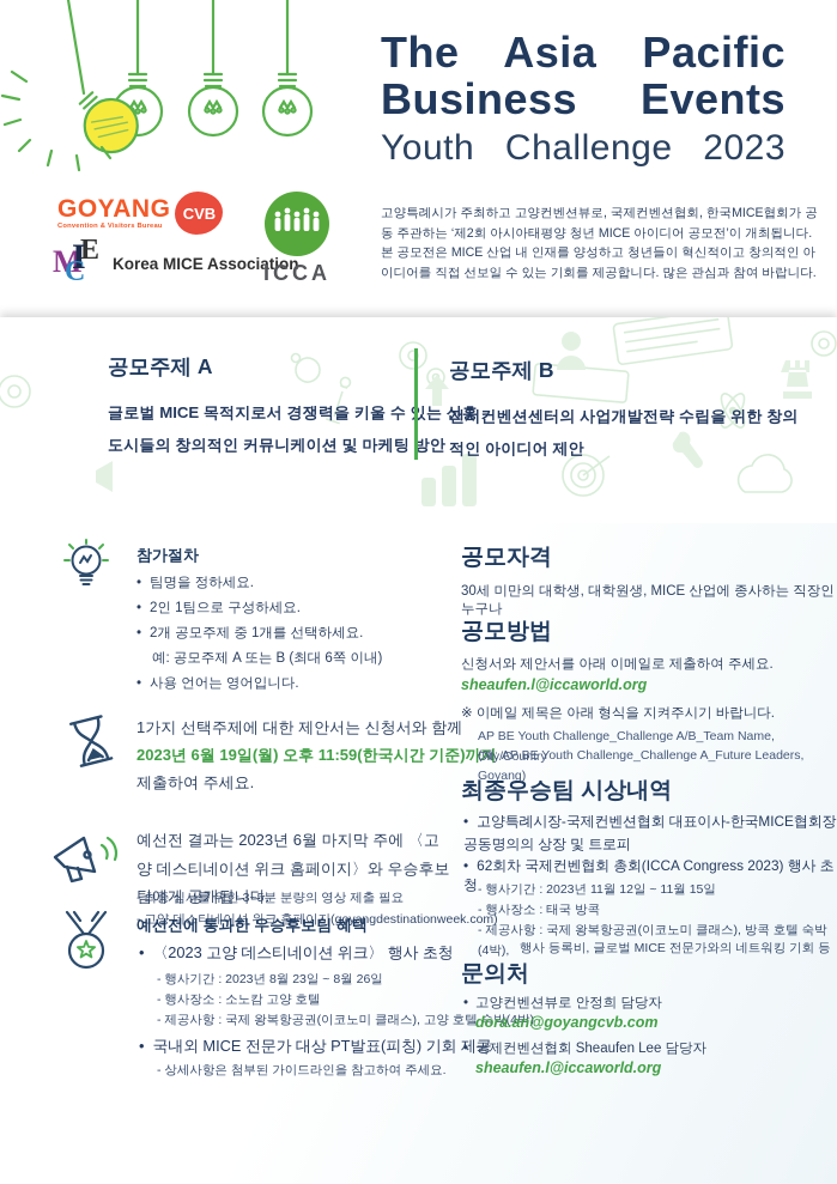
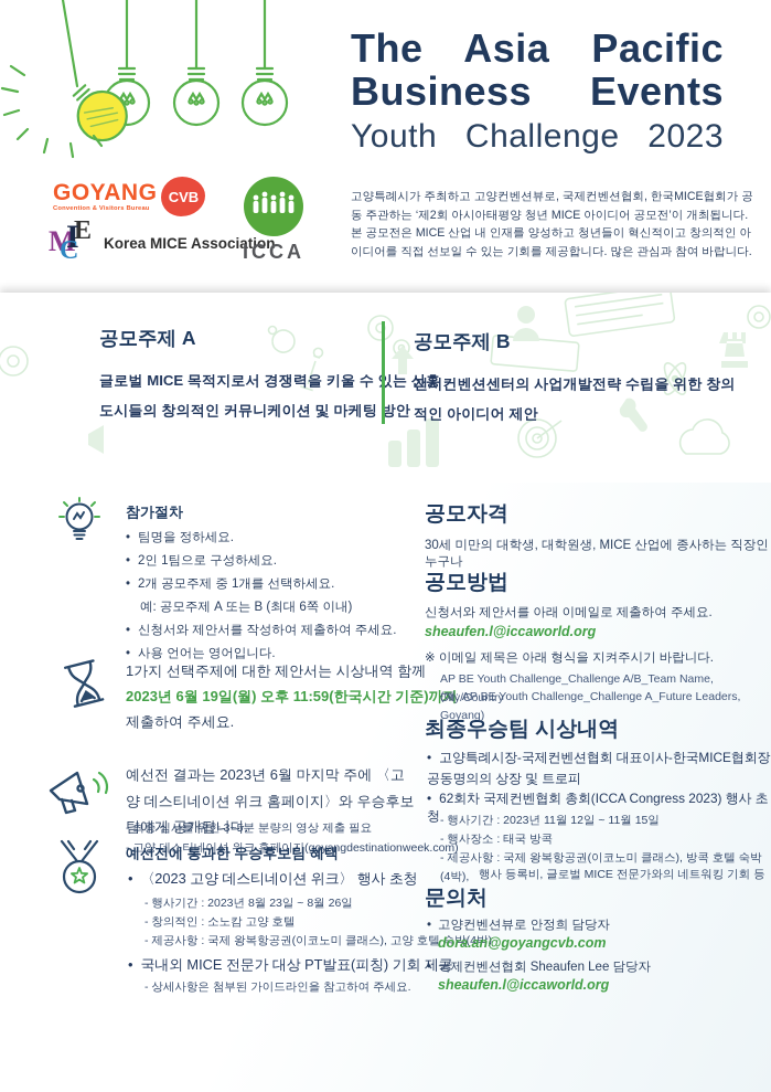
  The Asia Pacific
  Business Events
  Youth Challenge 2023
  고양특례시가 주최하고 고양컨벤션뷰로, 국제컨벤션협회, 한국MICE협회가 공동 주관하는 ‘제2회 아시아태평양 청년 MICE 아이디어 공모전’이 개최됩니다. 본 공모전은 MICE 산업 내 인재를 양성하고 청년들이 혁신적이고 창의적인 아이디어를 직접 선보일 수 있는 기회를 제공합니다. 많은 관심과 참여 바랍니다.
  GOYANG
  CVB
  M
  E
  I
  C
  Korea MICE Association
  ICCA
  공모주제 A
  글로벌 MICE 목적지로서 경쟁력을 키울 수 있는 신흥도시들의 창의적인 커뮤니케이션 및 마케팅 방안
  공모주제 B
  전시컨벤션센터의 사업개발전략 수립을 위한 창의적인 아이디어 제안
  참가절차
  팀명을 정하세요.
  2인 1팀으로 구성하세요.
  2개 공모주제 중 1개를 선택하세요.
  예: 공모주제 A 또는 B (최대 6쪽 이내)
+ 신청서와 제안서를 작성하여 제출하여 주세요.
  사용 언어는 영어입니다.
- 1가지 선택주제에 대한 제안서는 신청서와 함께
+ 1가지 선택주제에 대한 제안서는 시상내역 함께
  2023년 6월 19일(월) 오후 11:59(한국시간 기준)까지
  제출하여 주세요.
  예선전 결과는 2023년 6월 마지막 주에 〈고양 데스티네이션 위크 홈페이지〉와 우승후보팀에게 공개됩니다.
  - 최종 심사를 위한 3~5분 분량의 영상 제출 필요
  - 고양 데스티네이션 위크 홈페이지(goyangdestinationweek.com)
  예선전에 통과한 우승후보팀 혜택
  〈2023 고양 데스티네이션 위크〉 행사 초청
  - 행사기간 : 2023년 8월 23일 ~ 8월 26일
- - 행사장소 : 소노캄 고양 호텔
+ - 창의적인 : 소노캄 고양 호텔
  - 제공사항 : 국제 왕복항공권(이코노미 클래스), 고양 호텔 숙박(4박)
  국내외 MICE 전문가 대상 PT발표(피칭) 기회 제공
  - 상세사항은 첨부된 가이드라인을 참고하여 주세요.
  공모자격
  30세 미만의 대학생, 대학원생, MICE 산업에 종사하는 직장인 누구나
  공모방법
  신청서와 제안서를 아래 이메일로 제출하여 주세요.
  sheaufen.l@iccaworld.org
  ※ 이메일 제목은 아래 형식을 지켜주시기 바랍니다.
  AP BE Youth Challenge_Challenge A/B_Team Name, City/Country
  (예: AP BE Youth Challenge_Challenge A_Future Leaders, Goyang)
  최종우승팀 시상내역
  고양특례시장-국제컨벤션협회 대표이사-한국MICE협회장 공동명의의 상장 및 트로피
  62회차 국제컨벤협회 총회(ICCA Congress 2023) 행사 초청
  - 행사기간 : 2023년 11월 12일 ~ 11월 15일
  - 행사장소 : 태국 방콕
  - 제공사항 : 국제 왕복항공권(이코노미 클래스), 방콕 호텔 숙박(4박),
  행사 등록비, 글로벌 MICE 전문가와의 네트워킹 기회 등
  문의처
  고양컨벤션뷰로 안정희 담당자
  dora.an@goyangcvb.com
  국제컨벤션협회 Sheaufen Lee 담당자
  sheaufen.l@iccaworld.org
